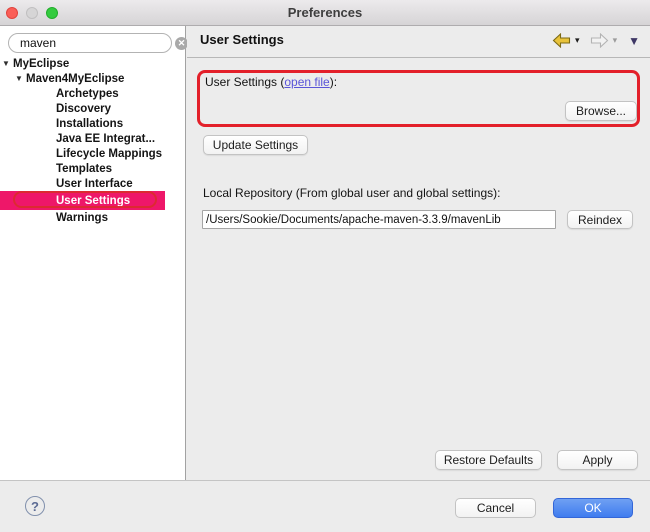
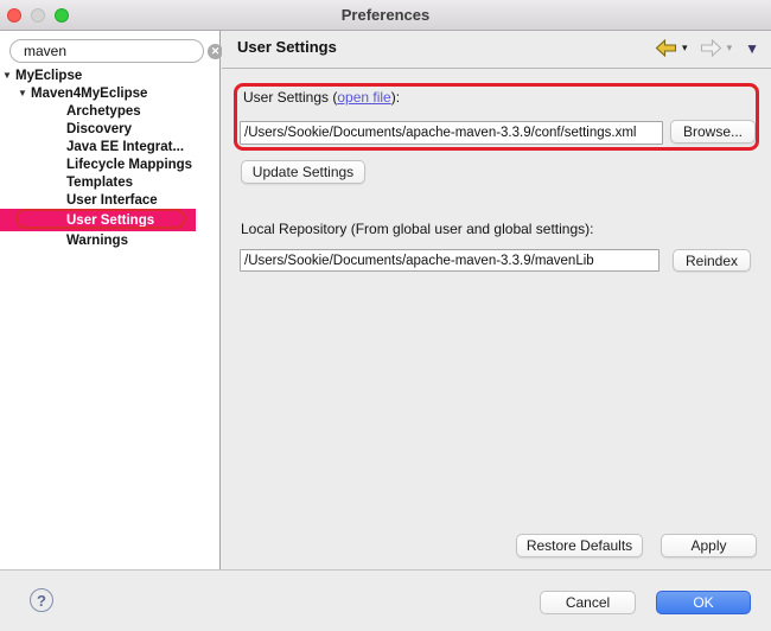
  Preferences
  maven
  ✕
  ▼
  MyEclipse
  ▼
  Maven4MyEclipse
  Archetypes
  Discovery
- Installations
  Java EE Integrat...
  Lifecycle Mappings
  Templates
  User Interface
  User Settings
  Warnings
  User Settings
  ▾
  ▾
  ▼
  User Settings (open file):
+ /Users/Sookie/Documents/apache-maven-3.3.9/conf/settings.xml
  Browse...
  Update Settings
  Local Repository (From global user and global settings):
  /Users/Sookie/Documents/apache-maven-3.3.9/mavenLib
  Reindex
  Restore Defaults
  Apply
  ?
  Cancel
  OK
